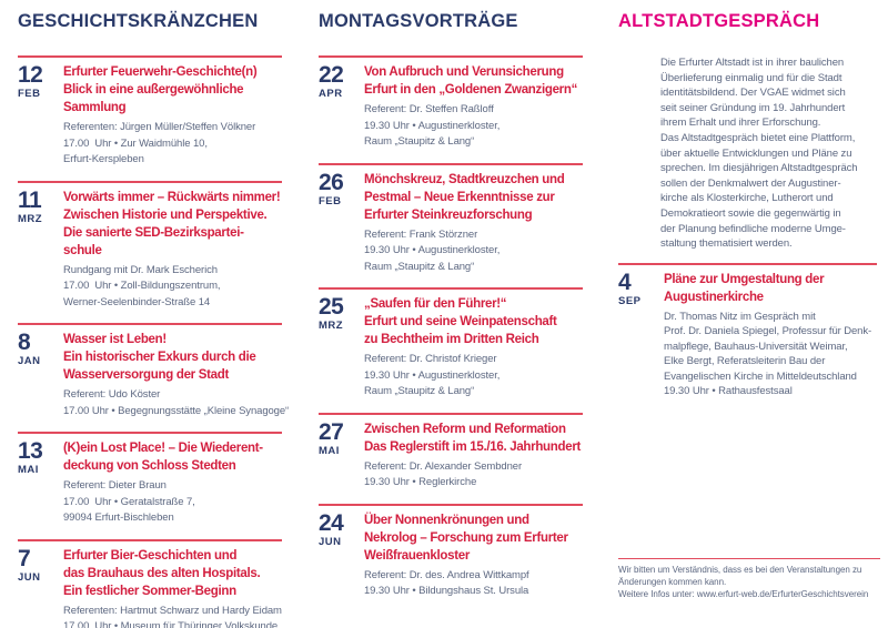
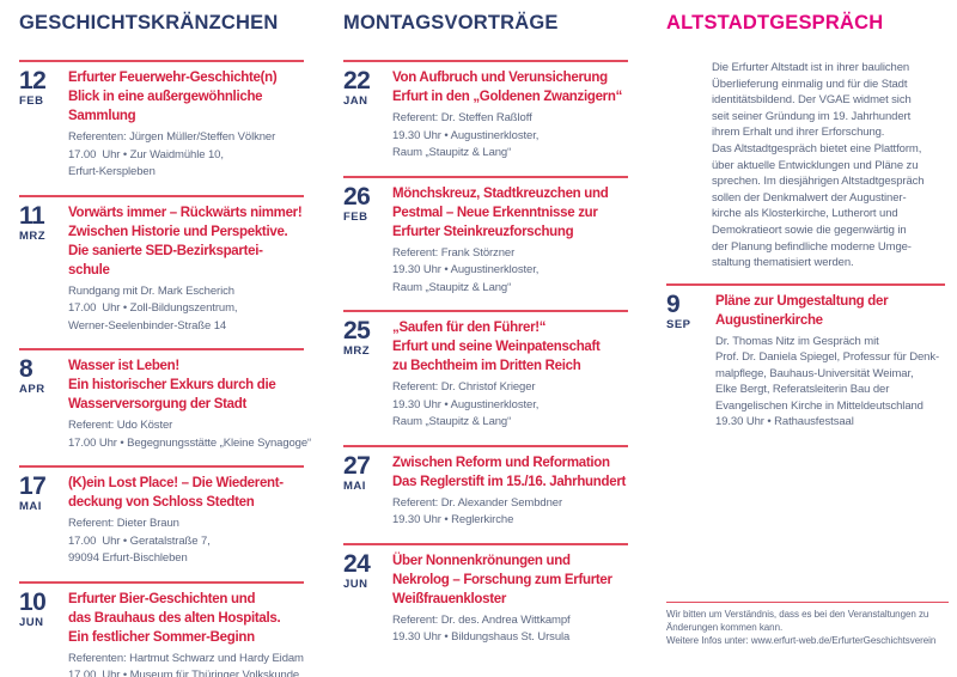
  GESCHICHTSKRÄNZCHEN
  12
  FEB
  Erfurter Feuerwehr-Geschichte(n)
  Blick in eine außergewöhnliche
  Sammlung
  Referenten: Jürgen Müller/Steffen Völkner
  17.00 Uhr • Zur Waidmühle 10,
  Erfurt-Kerspleben
  11
  MRZ
  Vorwärts immer – Rückwärts nimmer!
  Zwischen Historie und Perspektive.
  Die sanierte SED-Bezirkspartei-
  schule
  Rundgang mit Dr. Mark Escherich
  17.00 Uhr • Zoll-Bildungszentrum,
  Werner-Seelenbinder-Straße 14
  8
- JAN
+ APR
  Wasser ist Leben!
  Ein historischer Exkurs durch die
  Wasserversorgung der Stadt
  Referent: Udo Köster
  17.00 Uhr • Begegnungsstätte „Kleine Synagoge“
- 13
+ 17
  MAI
  (K)ein Lost Place! – Die Wiederent-
  deckung von Schloss Stedten
  Referent: Dieter Braun
  17.00 Uhr • Geratalstraße 7,
  99094 Erfurt-Bischleben
- 7
+ 10
  JUN
  Erfurter Bier-Geschichten und
  das Brauhaus des alten Hospitals.
  Ein festlicher Sommer-Beginn
  Referenten: Hartmut Schwarz und Hardy Eidam
  17.00 Uhr • Museum für Thüringer Volkskunde
  MONTAGSVORTRÄGE
  22
- APR
+ JAN
  Von Aufbruch und Verunsicherung
  Erfurt in den „Goldenen Zwanzigern“
  Referent: Dr. Steffen Raßloff
  19.30 Uhr • Augustinerkloster,
  Raum „Staupitz & Lang“
  26
  FEB
  Mönchskreuz, Stadtkreuzchen und
  Pestmal – Neue Erkenntnisse zur
  Erfurter Steinkreuzforschung
  Referent: Frank Störzner
  19.30 Uhr • Augustinerkloster,
  Raum „Staupitz & Lang“
  25
  MRZ
  „Saufen für den Führer!“
  Erfurt und seine Weinpatenschaft
  zu Bechtheim im Dritten Reich
  Referent: Dr. Christof Krieger
  19.30 Uhr • Augustinerkloster,
  Raum „Staupitz & Lang“
  27
  MAI
  Zwischen Reform und Reformation
  Das Reglerstift im 15./16. Jahrhundert
  Referent: Dr. Alexander Sembdner
  19.30 Uhr • Reglerkirche
  24
  JUN
  Über Nonnenkrönungen und
  Nekrolog – Forschung zum Erfurter
  Weißfrauenkloster
  Referent: Dr. des. Andrea Wittkampf
  19.30 Uhr • Bildungshaus St. Ursula
  ALTSTADTGESPRÄCH
  Die Erfurter Altstadt ist in ihrer baulichen
  Überlieferung einmalig und für die Stadt
  identitätsbildend. Der VGAE widmet sich
  seit seiner Gründung im 19. Jahrhundert
  ihrem Erhalt und ihrer Erforschung.
  Das Altstadtgespräch bietet eine Plattform,
  über aktuelle Entwicklungen und Pläne zu
  sprechen. Im diesjährigen Altstadtgespräch
  sollen der Denkmalwert der Augustiner-
  kirche als Klosterkirche, Lutherort und
  Demokratieort sowie die gegenwärtig in
  der Planung befindliche moderne Umge-
  staltung thematisiert werden.
- 4
+ 9
  SEP
  Pläne zur Umgestaltung der
  Augustinerkirche
  Dr. Thomas Nitz im Gespräch mit
  Prof. Dr. Daniela Spiegel, Professur für Denk-
  malpflege, Bauhaus-Universität Weimar,
  Elke Bergt, Referatsleiterin Bau der
  Evangelischen Kirche in Mitteldeutschland
  19.30 Uhr • Rathausfestsaal
  Wir bitten um Verständnis, dass es bei den Veranstaltungen zu
  Änderungen kommen kann.
  Weitere Infos unter: www.erfurt-web.de/ErfurterGeschichtsverein
